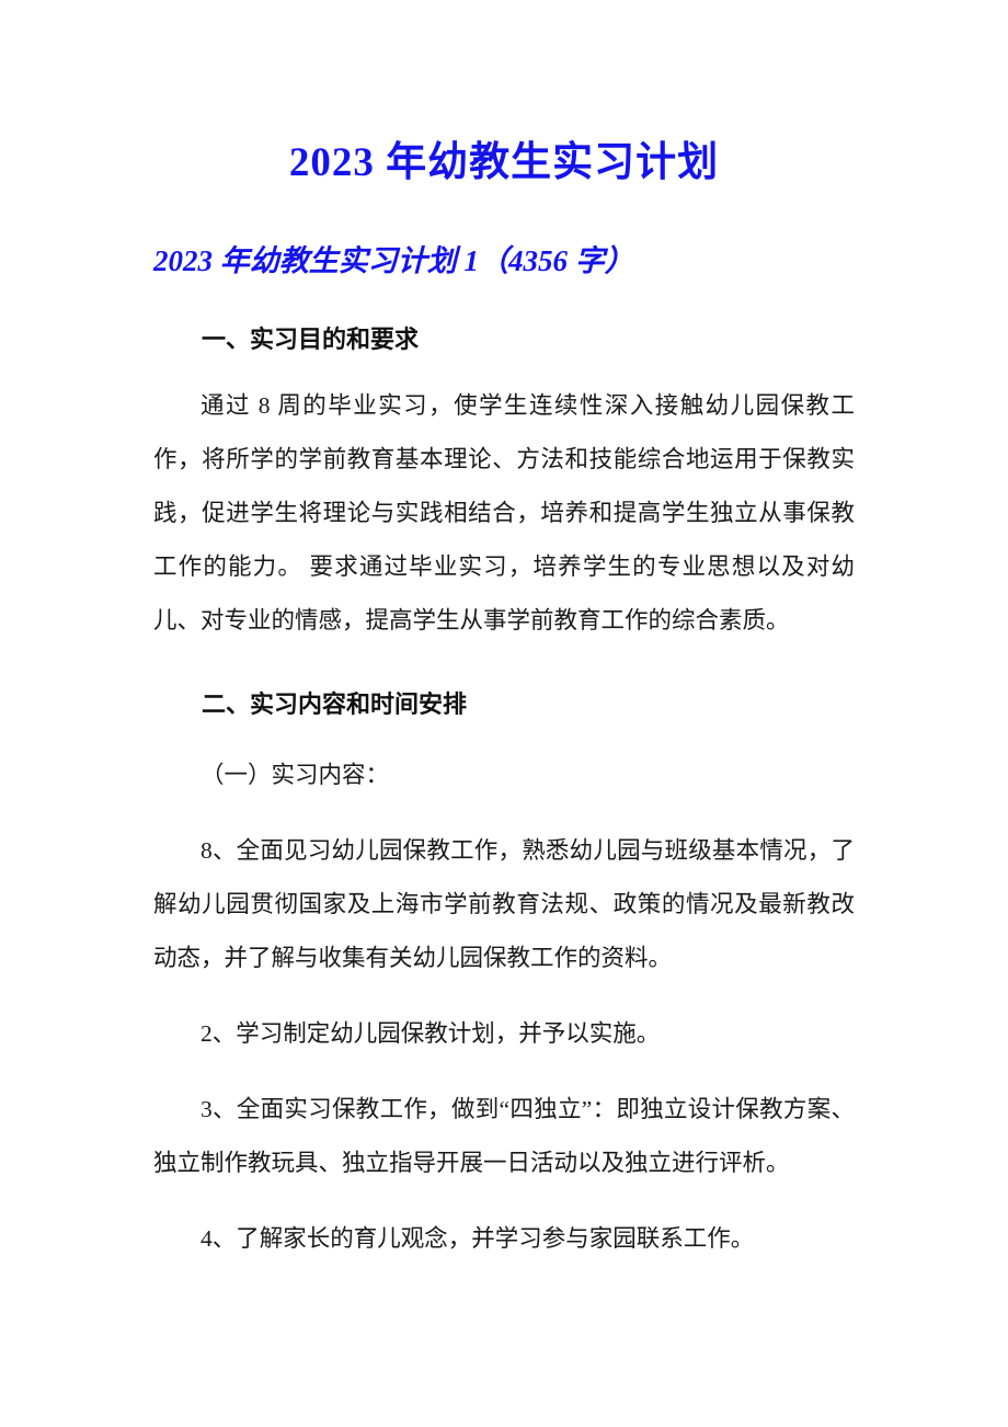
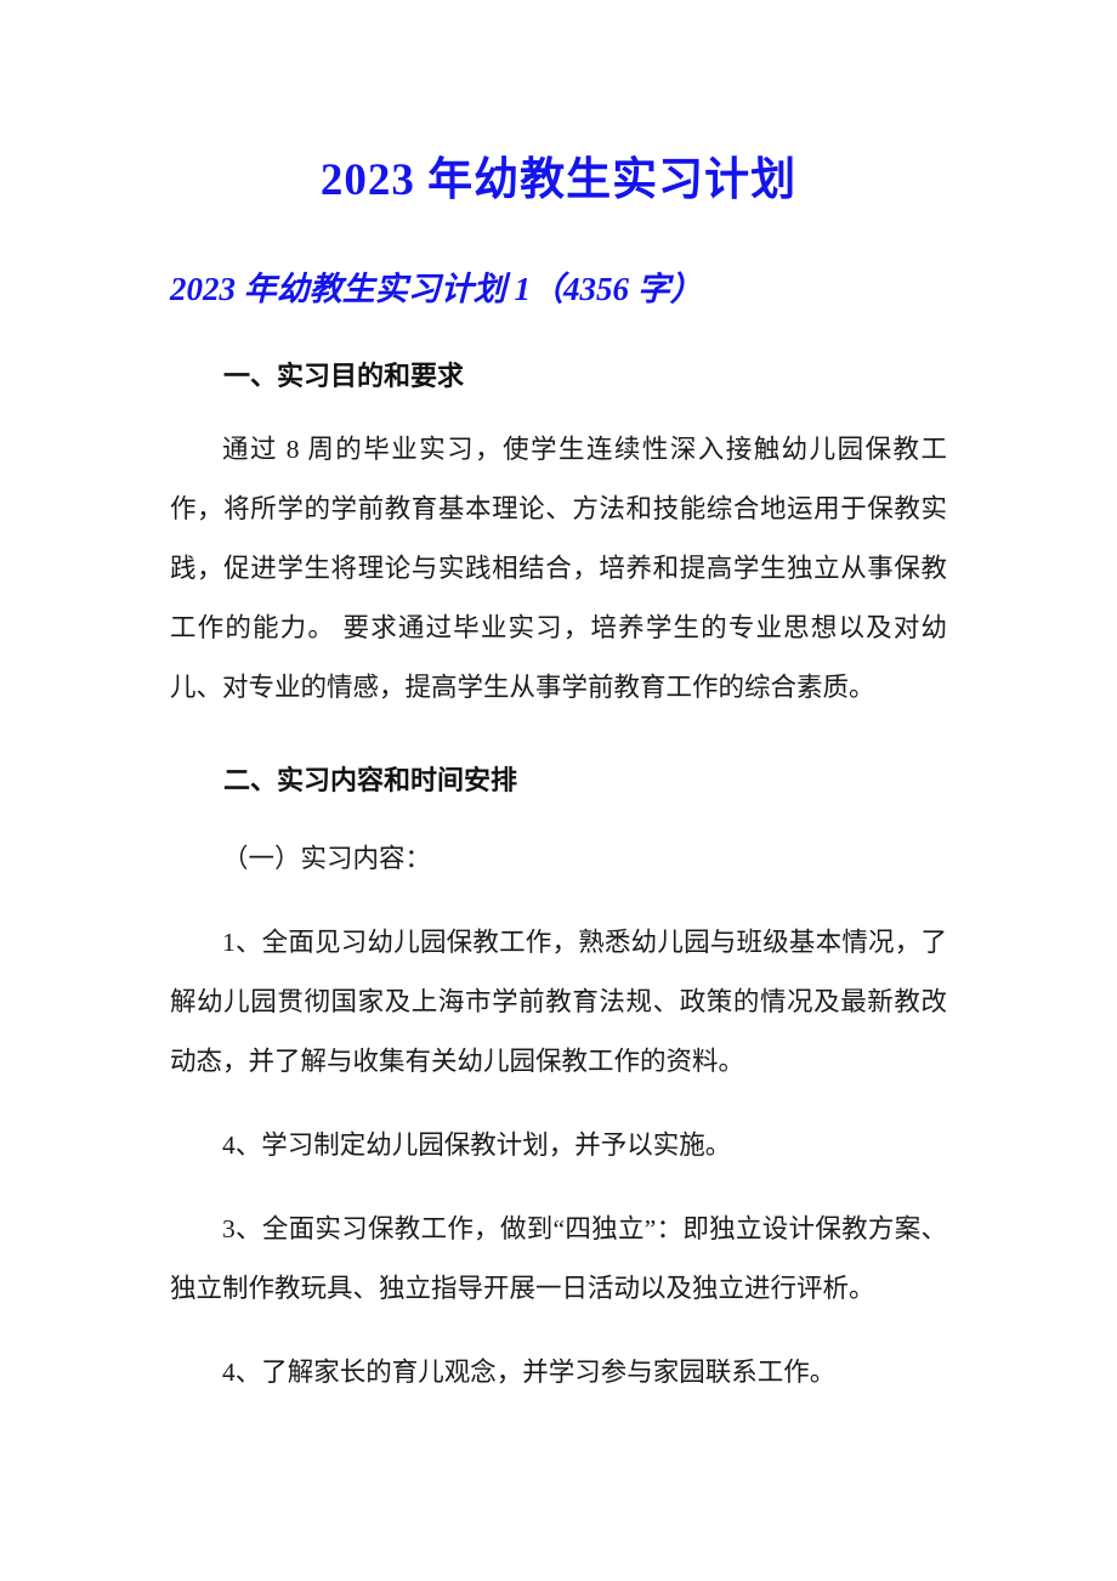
  2023 年幼教生实习计划
  2023 年幼教生实习计划 1（4356 字）
  一、实习目的和要求
  通过 8 周的毕业实习，使学生连续性深入接触幼儿园保教工作，将所学的学前教育基本理论、方法和技能综合地运用于保教实践，促进学生将理论与实践相结合，培养和提高学生独立从事保教工作的能力。 要求通过毕业实习，培养学生的专业思想以及对幼儿、对专业的情感，提高学生从事学前教育工作的综合素质。
  二、实习内容和时间安排
  （一）实习内容：
- 8、全面见习幼儿园保教工作，熟悉幼儿园与班级基本情况，了解幼儿园贯彻国家及上海市学前教育法规、政策的情况及最新教改动态，并了解与收集有关幼儿园保教工作的资料。
+ 1、全面见习幼儿园保教工作，熟悉幼儿园与班级基本情况，了解幼儿园贯彻国家及上海市学前教育法规、政策的情况及最新教改动态，并了解与收集有关幼儿园保教工作的资料。
- 2、学习制定幼儿园保教计划，并予以实施。
+ 4、学习制定幼儿园保教计划，并予以实施。
  3、全面实习保教工作，做到“四独立”：即独立设计保教方案、独立制作教玩具、独立指导开展一日活动以及独立进行评析。
  4、了解家长的育儿观念，并学习参与家园联系工作。
